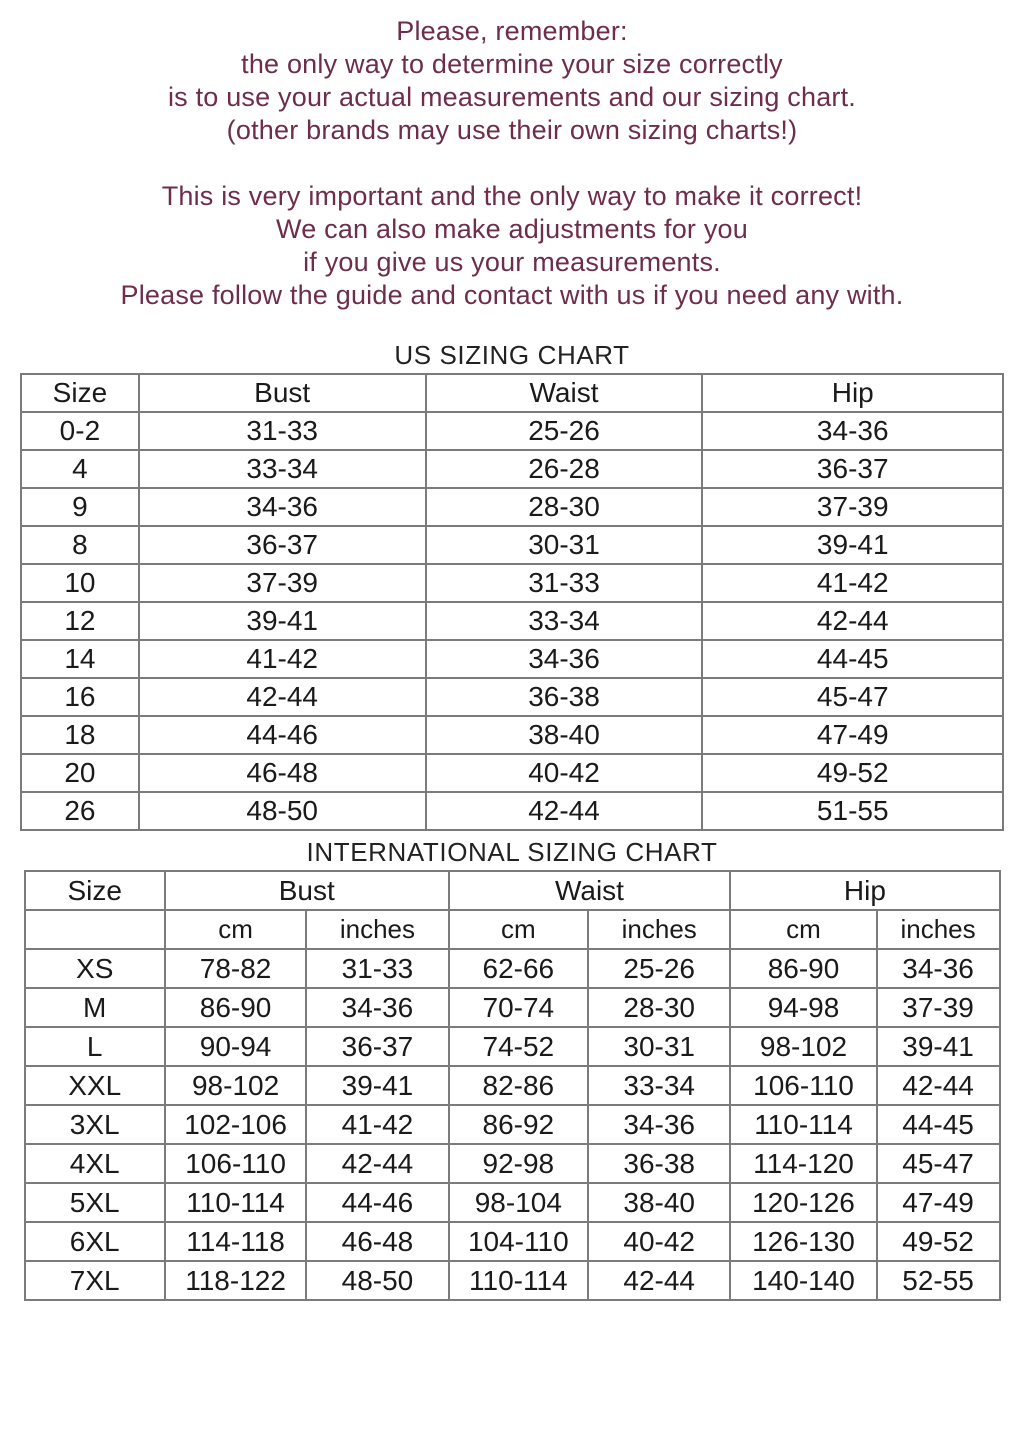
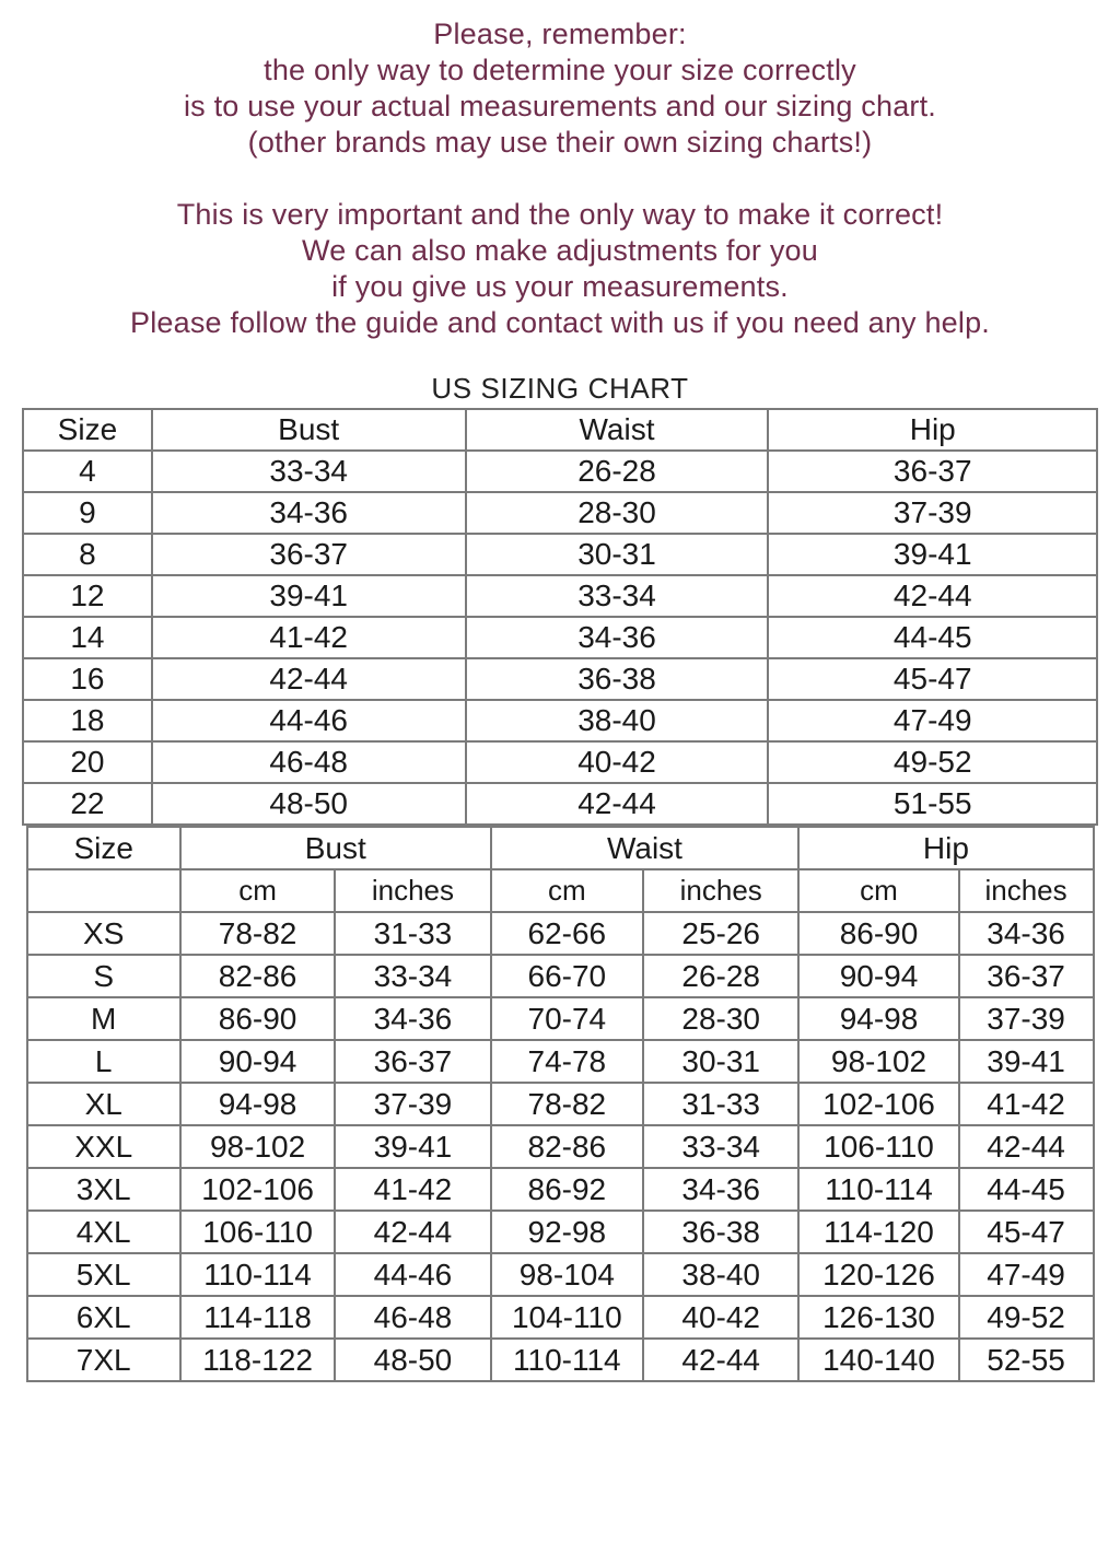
  Please, remember:
  the only way to determine your size correctly
  is to use your actual measurements and our sizing chart.
  (other brands may use their own sizing charts!)
  This is very important and the only way to make it correct!
  We can also make adjustments for you
  if you give us your measurements.
- Please follow the guide and contact with us if you need any with.
+ Please follow the guide and contact with us if you need any help.
  US SIZING CHART
  Size	Bust	Waist	Hip
- 0-2	31-33	25-26	34-36
  4	33-34	26-28	36-37
  9	34-36	28-30	37-39
  8	36-37	30-31	39-41
- 10	37-39	31-33	41-42
  12	39-41	33-34	42-44
  14	41-42	34-36	44-45
  16	42-44	36-38	45-47
  18	44-46	38-40	47-49
  20	46-48	40-42	49-52
- 26	48-50	42-44	51-55
+ 22	48-50	42-44	51-55
- INTERNATIONAL SIZING CHART
  Size	Bust	Waist	Hip
  	cm	inches	cm	inches	cm	inches
  XS	78-82	31-33	62-66	25-26	86-90	34-36
+ S	82-86	33-34	66-70	26-28	90-94	36-37
  M	86-90	34-36	70-74	28-30	94-98	37-39
- L	90-94	36-37	74-52	30-31	98-102	39-41
+ L	90-94	36-37	74-78	30-31	98-102	39-41
+ XL	94-98	37-39	78-82	31-33	102-106	41-42
  XXL	98-102	39-41	82-86	33-34	106-110	42-44
  3XL	102-106	41-42	86-92	34-36	110-114	44-45
  4XL	106-110	42-44	92-98	36-38	114-120	45-47
  5XL	110-114	44-46	98-104	38-40	120-126	47-49
  6XL	114-118	46-48	104-110	40-42	126-130	49-52
  7XL	118-122	48-50	110-114	42-44	140-140	52-55
